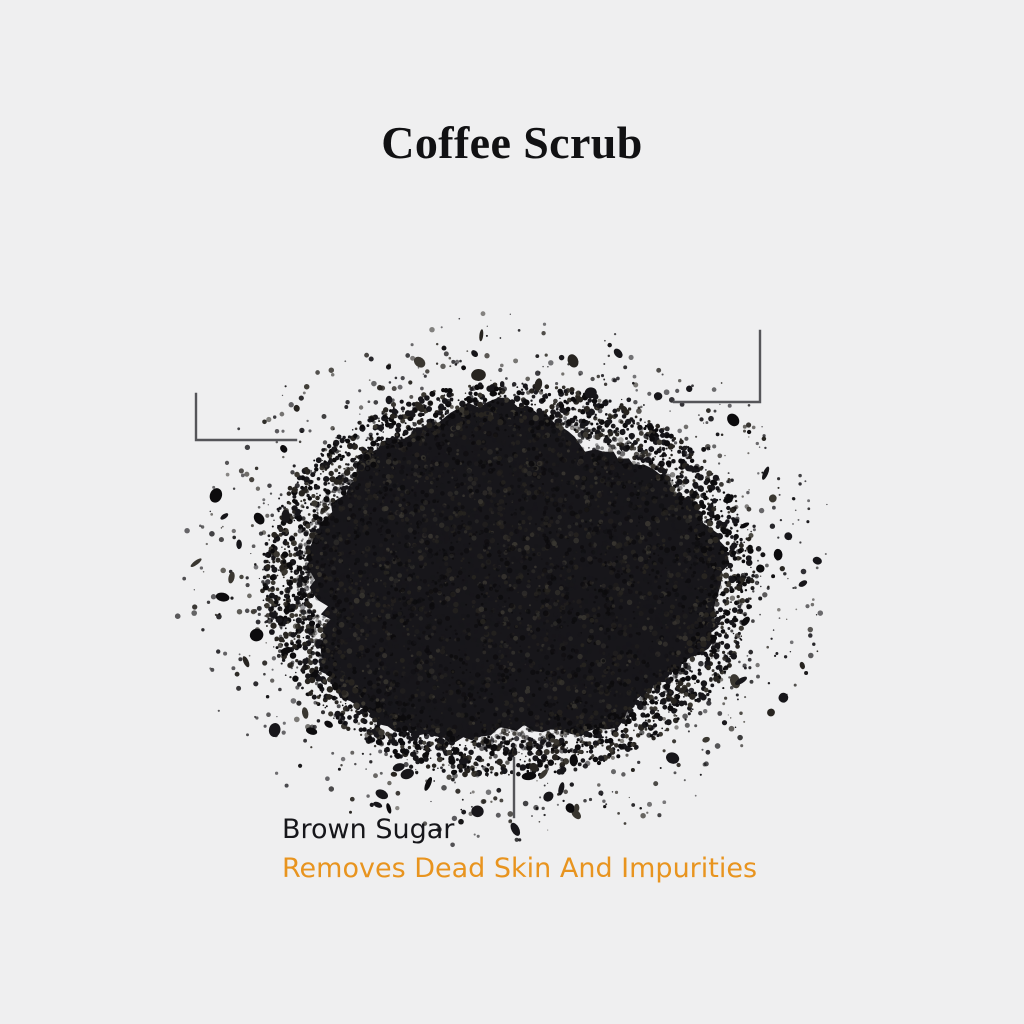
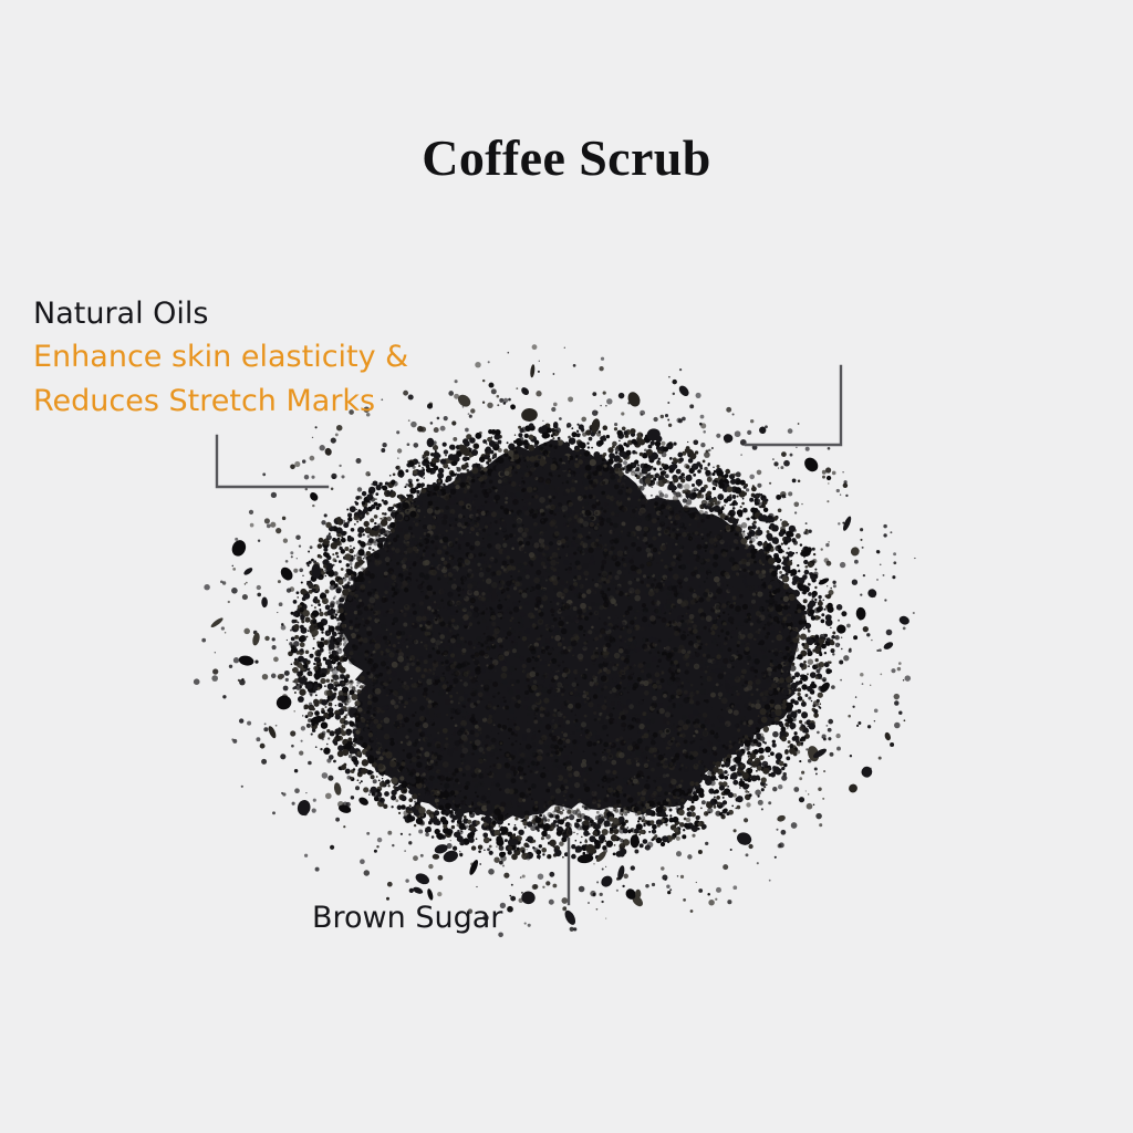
  Coffee Scrub
+ Natural Oils
+ Enhance skin elasticity &
+ Reduces Stretch Marks
  Brown Sugar
- Removes Dead Skin And Impurities
